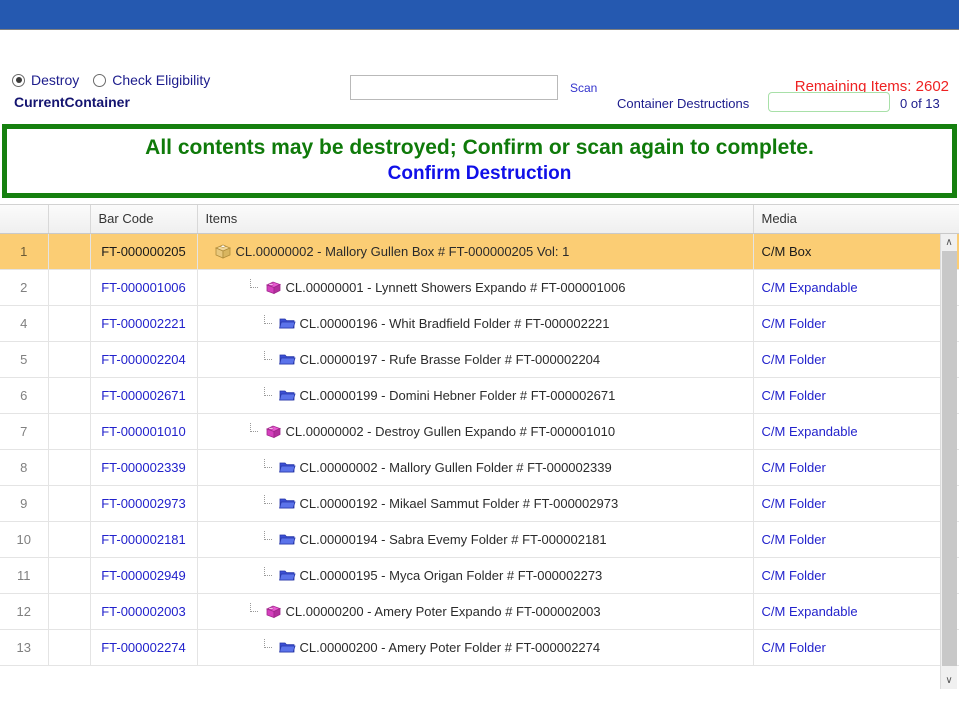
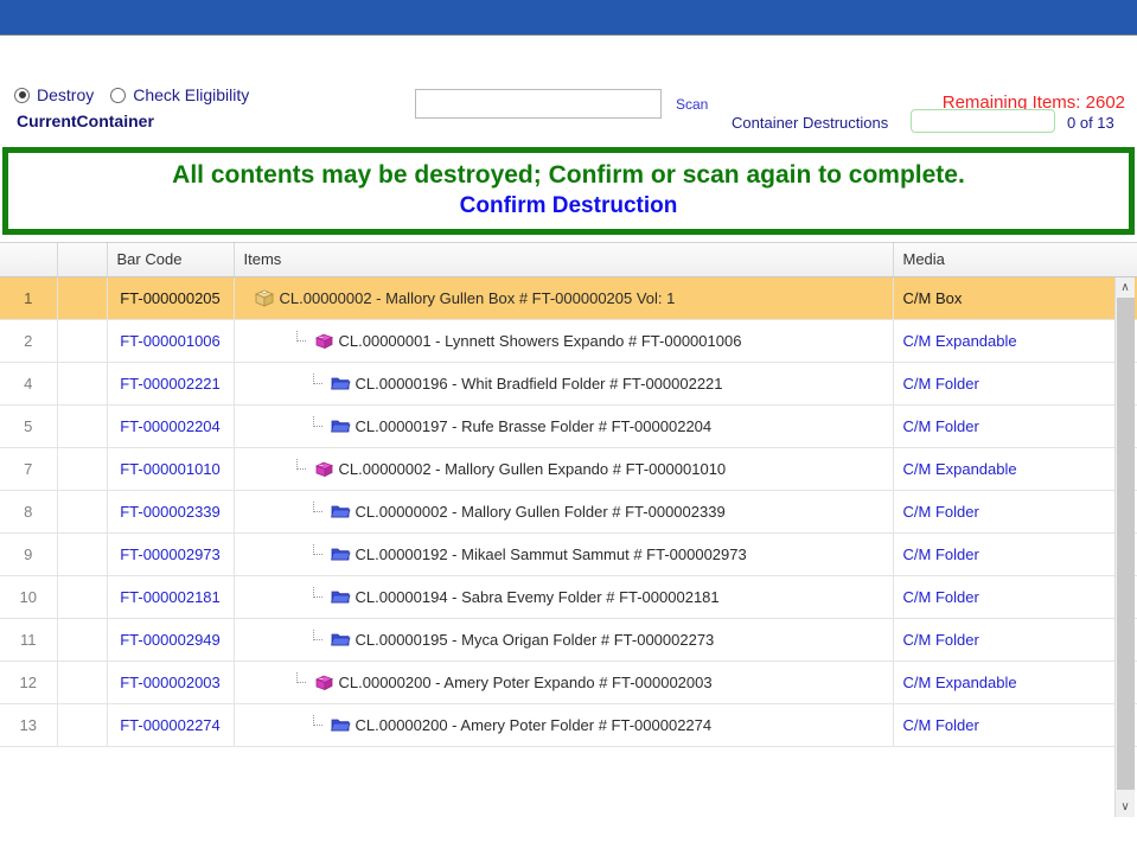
  Destroy
  Check Eligibility
  Scan
  Remaining Items: 2602
  CurrentContainer
  Container Destructions
  0 of 13
  All contents may be destroyed; Confirm or scan again to complete.
  Confirm Destruction
  		Bar Code	Items	Media
  1		FT-000000205	CL.00000002 - Mallory Gullen Box # FT-000000205 Vol: 1	C/M Box
  2		FT-000001006	CL.00000001 - Lynnett Showers Expando # FT-000001006	C/M Expandable
  4		FT-000002221	CL.00000196 - Whit Bradfield Folder # FT-000002221	C/M Folder
  5		FT-000002204	CL.00000197 - Rufe Brasse Folder # FT-000002204	C/M Folder
- 6		FT-000002671	CL.00000199 - Domini Hebner Folder # FT-000002671	C/M Folder
- 7		FT-000001010	CL.00000002 - Destroy Gullen Expando # FT-000001010	C/M Expandable
+ 7		FT-000001010	CL.00000002 - Mallory Gullen Expando # FT-000001010	C/M Expandable
  8		FT-000002339	CL.00000002 - Mallory Gullen Folder # FT-000002339	C/M Folder
- 9		FT-000002973	CL.00000192 - Mikael Sammut Folder # FT-000002973	C/M Folder
+ 9		FT-000002973	CL.00000192 - Mikael Sammut Sammut # FT-000002973	C/M Folder
  10		FT-000002181	CL.00000194 - Sabra Evemy Folder # FT-000002181	C/M Folder
  11		FT-000002949	CL.00000195 - Myca Origan Folder # FT-000002273	C/M Folder
  12		FT-000002003	CL.00000200 - Amery Poter Expando # FT-000002003	C/M Expandable
  13		FT-000002274	CL.00000200 - Amery Poter Folder # FT-000002274	C/M Folder
  ∧
  ∨
